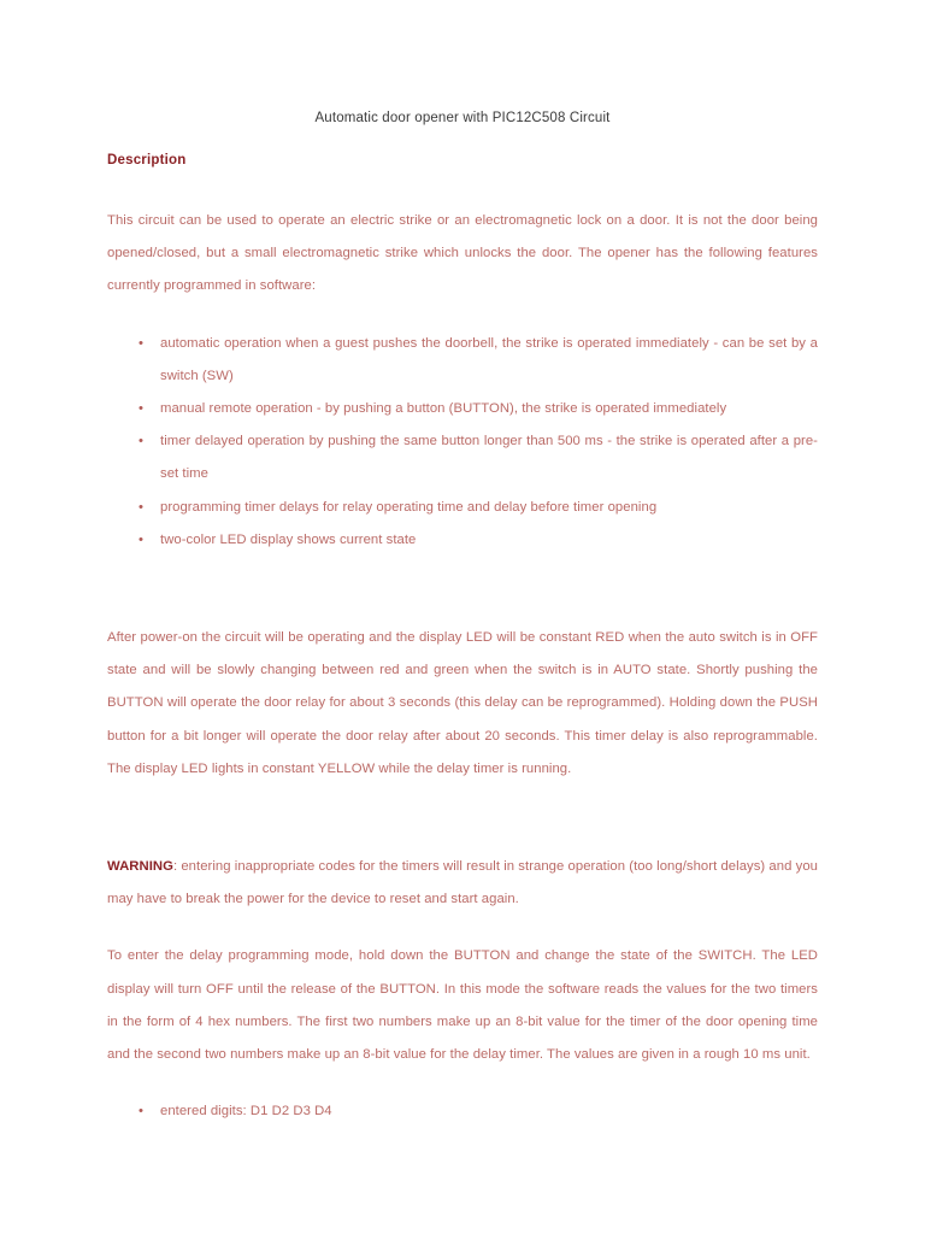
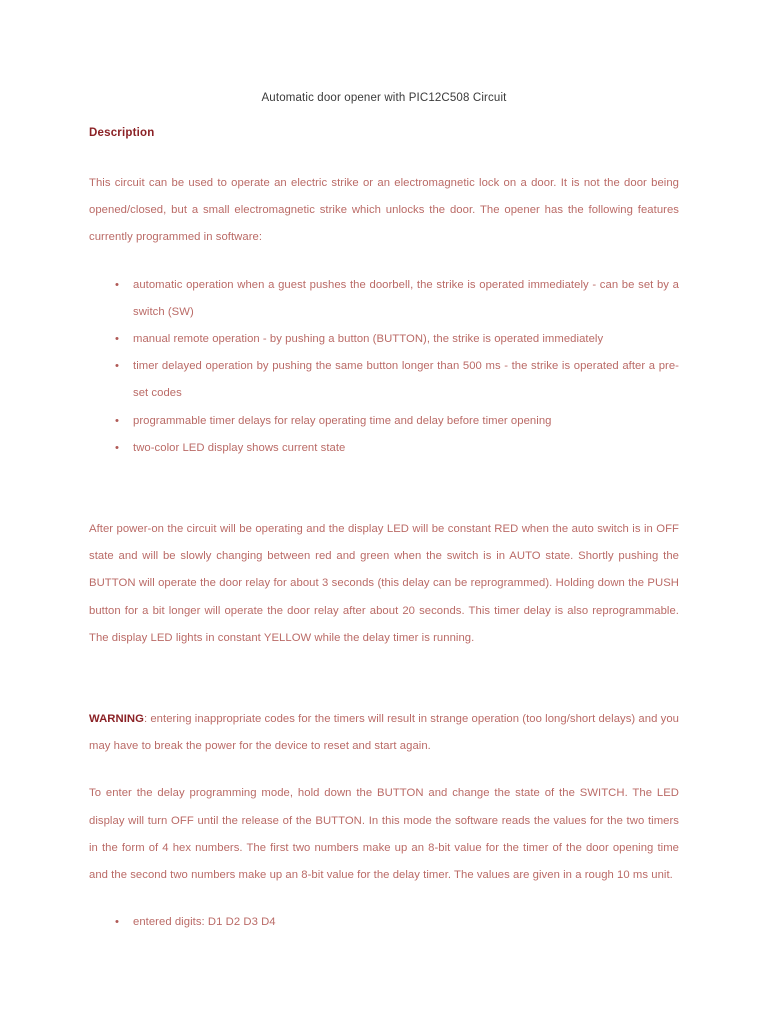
  Automatic door opener with PIC12C508 Circuit
  Description
  This circuit can be used to operate an electric strike or an electromagnetic lock on a door. It is not the door being opened/closed, but a small electromagnetic strike which unlocks the door. The opener has the following features currently programmed in software:
  •
  automatic operation when a guest pushes the doorbell, the strike is operated immediately - can be set by a switch (SW)
  •
  manual remote operation - by pushing a button (BUTTON), the strike is operated immediately
  •
- timer delayed operation by pushing the same button longer than 500 ms - the strike is operated after a pre-set time
+ timer delayed operation by pushing the same button longer than 500 ms - the strike is operated after a pre-set codes
  •
- programming timer delays for relay operating time and delay before timer opening
+ programmable timer delays for relay operating time and delay before timer opening
  •
  two-color LED display shows current state
  After power-on the circuit will be operating and the display LED will be constant RED when the auto switch is in OFF state and will be slowly changing between red and green when the switch is in AUTO state. Shortly pushing the BUTTON will operate the door relay for about 3 seconds (this delay can be reprogrammed). Holding down the PUSH button for a bit longer will operate the door relay after about 20 seconds. This timer delay is also reprogrammable. The display LED lights in constant YELLOW while the delay timer is running.
  WARNING: entering inappropriate codes for the timers will result in strange operation (too long/short delays) and you may have to break the power for the device to reset and start again.
  To enter the delay programming mode, hold down the BUTTON and change the state of the SWITCH. The LED display will turn OFF until the release of the BUTTON. In this mode the software reads the values for the two timers in the form of 4 hex numbers. The first two numbers make up an 8-bit value for the timer of the door opening time and the second two numbers make up an 8-bit value for the delay timer. The values are given in a rough 10 ms unit.
  •
  entered digits: D1 D2 D3 D4
